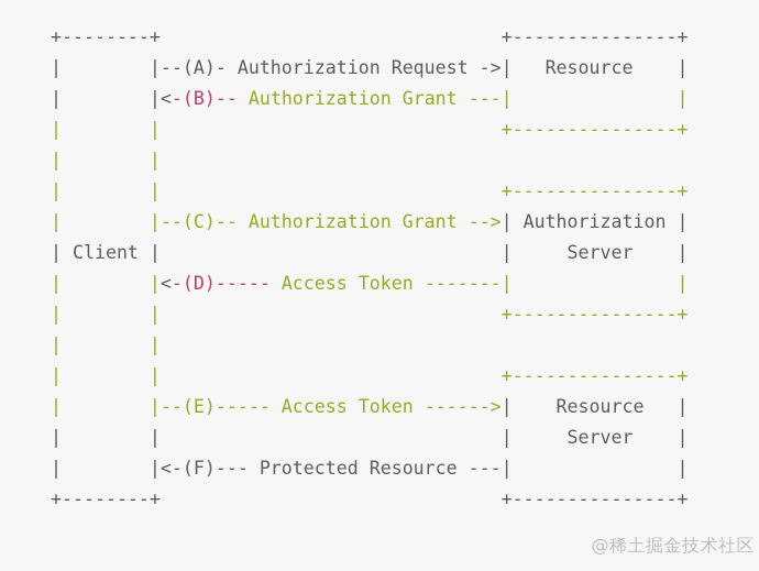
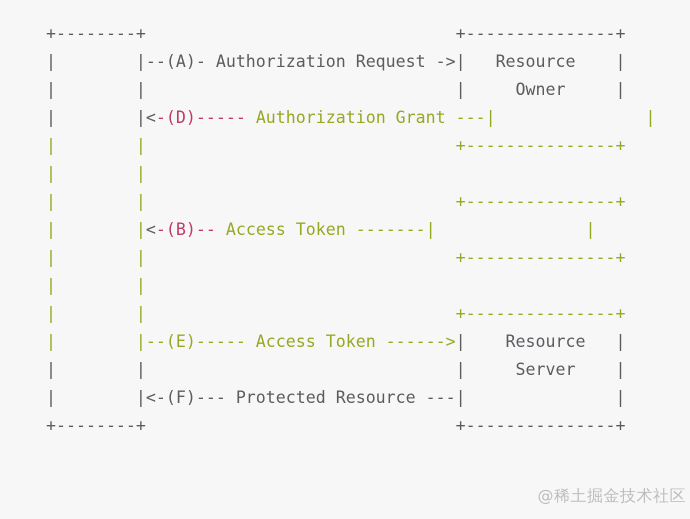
  +--------+ +---------------+
  | |--(A)- Authorization Request ->| Resource |
+ | | | Owner |
- | |<-(B)-- Authorization Grant ---| |
+ | |<-(D)----- Authorization Grant ---| |
  | | +---------------+
  | |
  | | +---------------+
- | |--(C)-- Authorization Grant -->| Authorization |
- | Client | | Server |
- | |<-(D)----- Access Token -------| |
+ | |<-(B)-- Access Token -------| |
  | | +---------------+
  | |
  | | +---------------+
  | |--(E)----- Access Token ------>| Resource |
  | | | Server |
  | |<-(F)--- Protected Resource ---| |
  +--------+ +---------------+
  @稀土掘金技术社区
